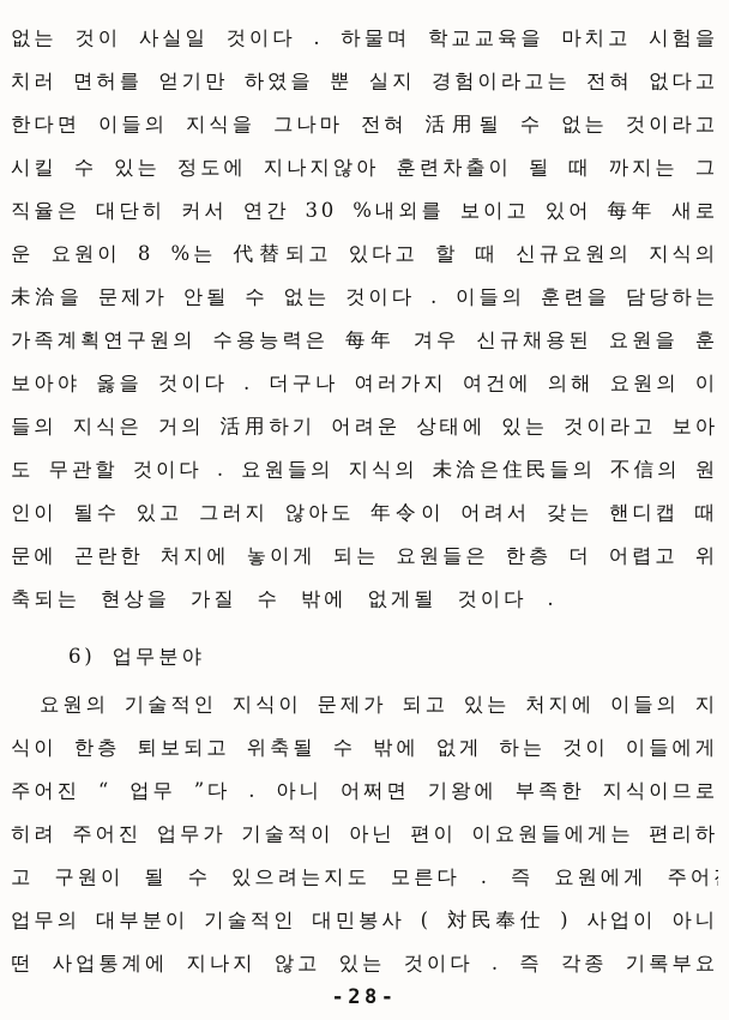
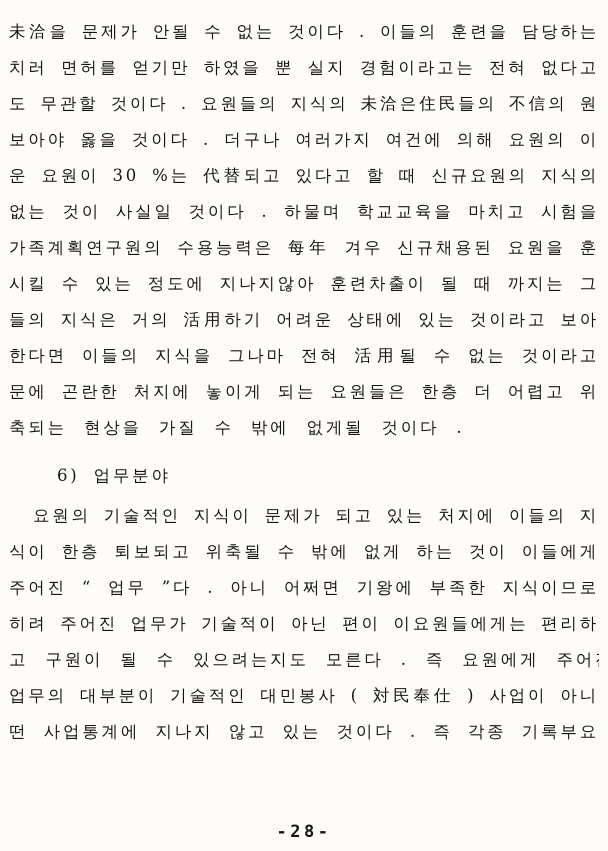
- 없는 것이 사실일 것이다 . 하물며 학교교육을 마치고 시험을
+ 未洽을 문제가 안될 수 없는 것이다 . 이들의 훈련을 담당하는
  치러 면허를 얻기만 하였을 뿐 실지 경험이라고는 전혀 없다고
- 한다면 이들의 지식을 그나마 전혀 活用될 수 없는 것이라고
+ 도 무관할 것이다 . 요원들의 지식의 未洽은住民들의 不信의 원
- 시킬 수 있는 정도에 지나지않아 훈련차출이 될 때 까지는 그
+ 보아야 옳을 것이다 . 더구나 여러가지 여건에 의해 요원의 이
- 직율은 대단히 커서 연간 30 %내외를 보이고 있어 每年 새로
- 운 요원이 8 %는 代替되고 있다고 할 때 신규요원의 지식의
+ 운 요원이 30 %는 代替되고 있다고 할 때 신규요원의 지식의
- 未洽을 문제가 안될 수 없는 것이다 . 이들의 훈련을 담당하는
+ 없는 것이 사실일 것이다 . 하물며 학교교육을 마치고 시험을
  가족계획연구원의 수용능력은 每年 겨우 신규채용된 요원을 훈
- 보아야 옳을 것이다 . 더구나 여러가지 여건에 의해 요원의 이
+ 시킬 수 있는 정도에 지나지않아 훈련차출이 될 때 까지는 그
  들의 지식은 거의 活用하기 어려운 상태에 있는 것이라고 보아
- 도 무관할 것이다 . 요원들의 지식의 未洽은住民들의 不信의 원
+ 한다면 이들의 지식을 그나마 전혀 活用될 수 없는 것이라고
- 인이 될수 있고 그러지 않아도 年令이 어려서 갖는 핸디캡 때
  문에 곤란한 처지에 놓이게 되는 요원들은 한층 더 어렵고 위
  축되는 현상을 가질 수 밖에 없게될 것이다 .
  6) 업무분야
  요원의 기술적인 지식이 문제가 되고 있는 처지에 이들의 지
  식이 한층 퇴보되고 위축될 수 밖에 없게 하는 것이 이들에게
  주어진 “ 업무 ”다 . 아니 어쩌면 기왕에 부족한 지식이므로
  히려 주어진 업무가 기술적이 아닌 편이 이요원들에게는 편리하
  고 구원이 될 수 있으려는지도 모른다 . 즉 요원에게 주어
  업무의 대부분이 기술적인 대민봉사 ( 対民奉仕 ) 사업이 아니
  떤 사업통계에 지나지 않고 있는 것이다 . 즉 각종 기록부요
  -28-
